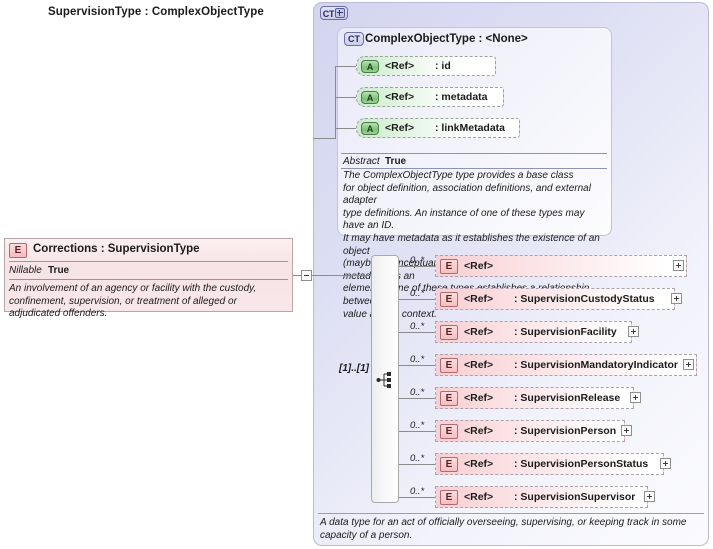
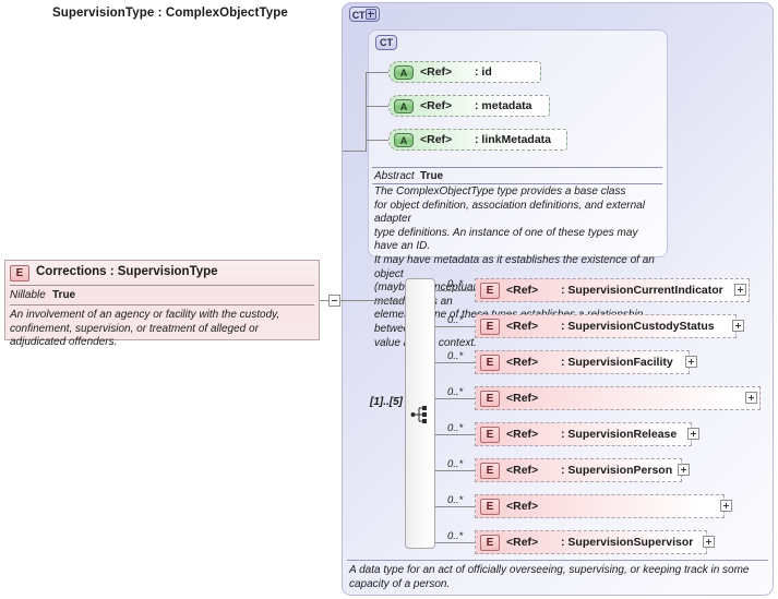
  CT
  SupervisionType : ComplexObjectType
  CT
- ComplexObjectType : <None>
  A
  <Ref>
  : id
  A
  <Ref>
  : metadata
  A
  <Ref>
  : linkMetadata
  Abstract
  True
  The ComplexObjectType type provides a base class
  for object definition, association definitions, and external adapter
  type definitions. An instance of one of these types may have an ID.
  It may have metadata as it establishes the existence of an object
  E
  Corrections : SupervisionType
  Nillable
  True
  An involvement of an agency or facility with the custody, confinement, supervision, or treatment of alleged or adjudicated offenders.
- [1]..[1]
+ [1]..[5]
  0..*
  E
  <Ref>
+ : SupervisionCurrentIndicator
  0..*
  E
  <Ref>
  : SupervisionCustodyStatus
  0..*
  E
  <Ref>
  : SupervisionFacility
  0..*
  E
  <Ref>
- : SupervisionMandatoryIndicator
  0..*
  E
  <Ref>
  : SupervisionRelease
  0..*
  E
  <Ref>
  : SupervisionPerson
  0..*
  E
  <Ref>
- : SupervisionPersonStatus
  0..*
  E
  <Ref>
  : SupervisionSupervisor
  A data type for an act of officially overseeing, supervising, or keeping track in some capacity of a person.
